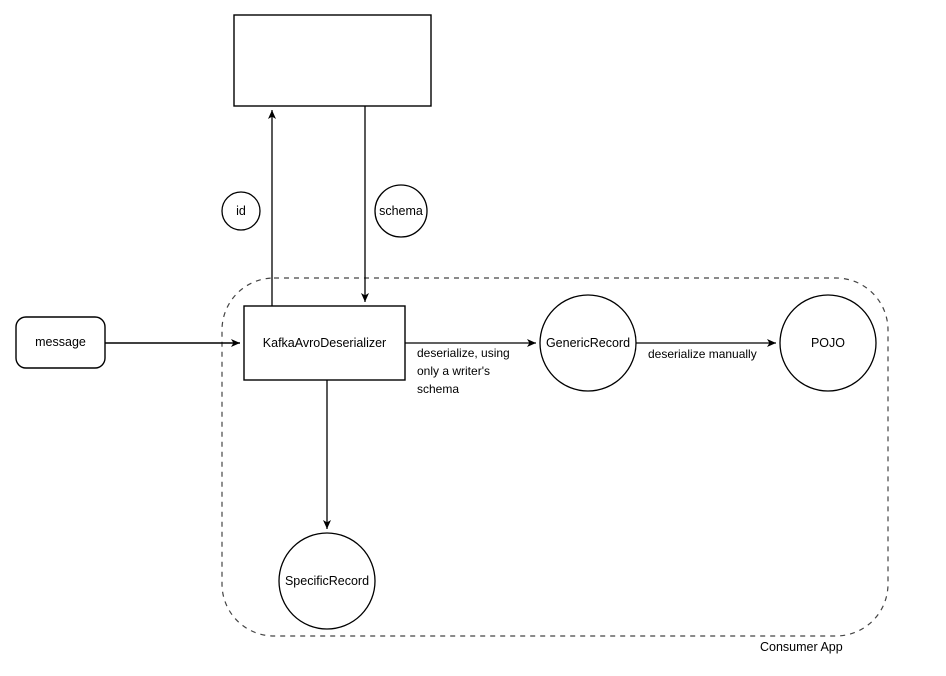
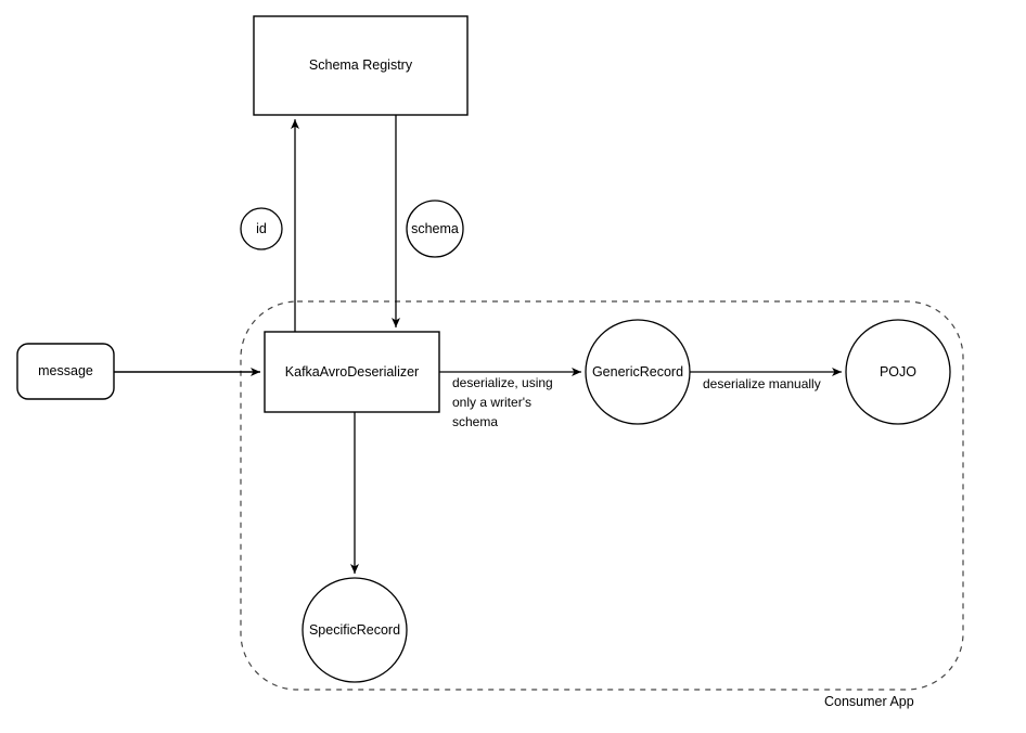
+ Schema Registry
  id
  schema
  message
  KafkaAvroDeserializer
  GenericRecord
  POJO
  SpecificRecord
  deserialize, using
  only a writer's
  schema
  deserialize manually
  Consumer App
